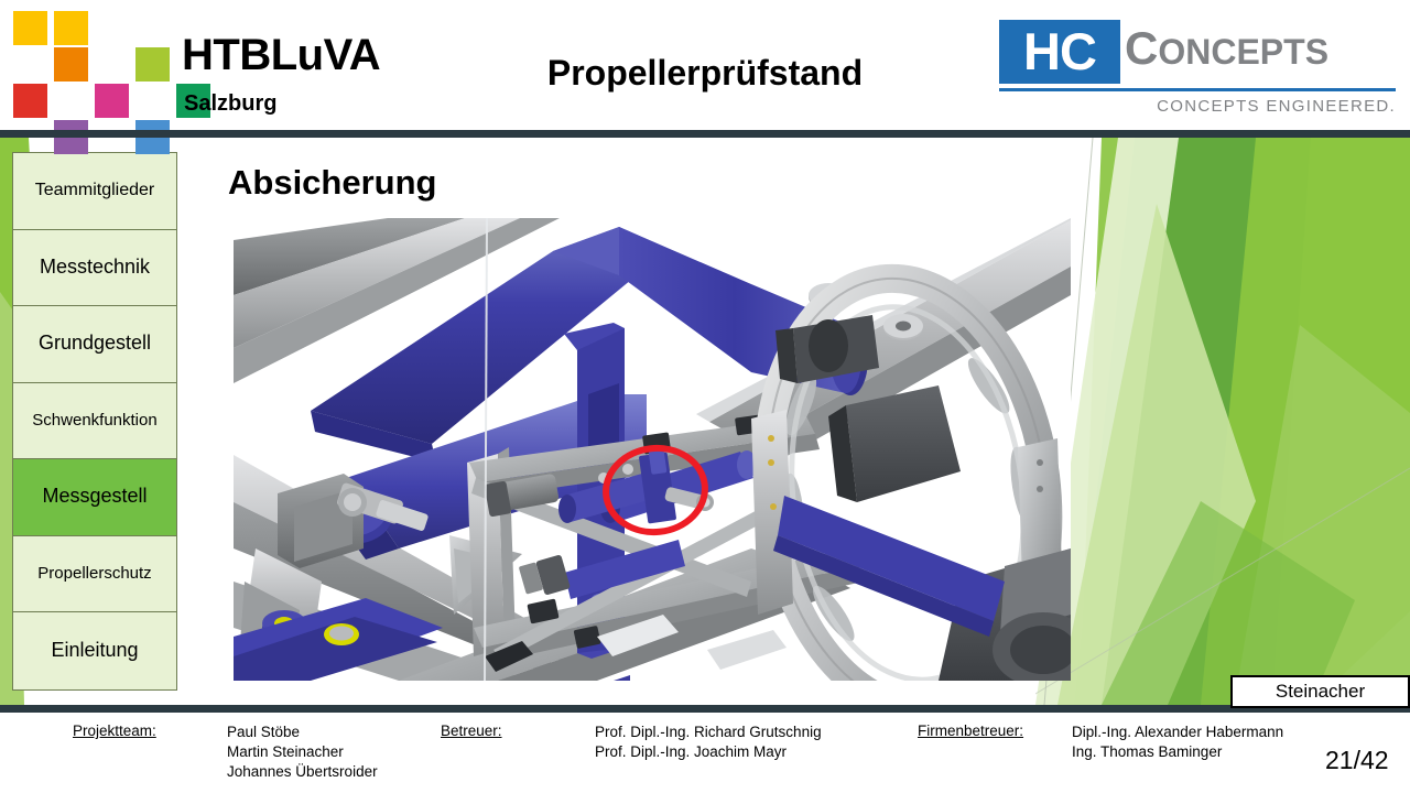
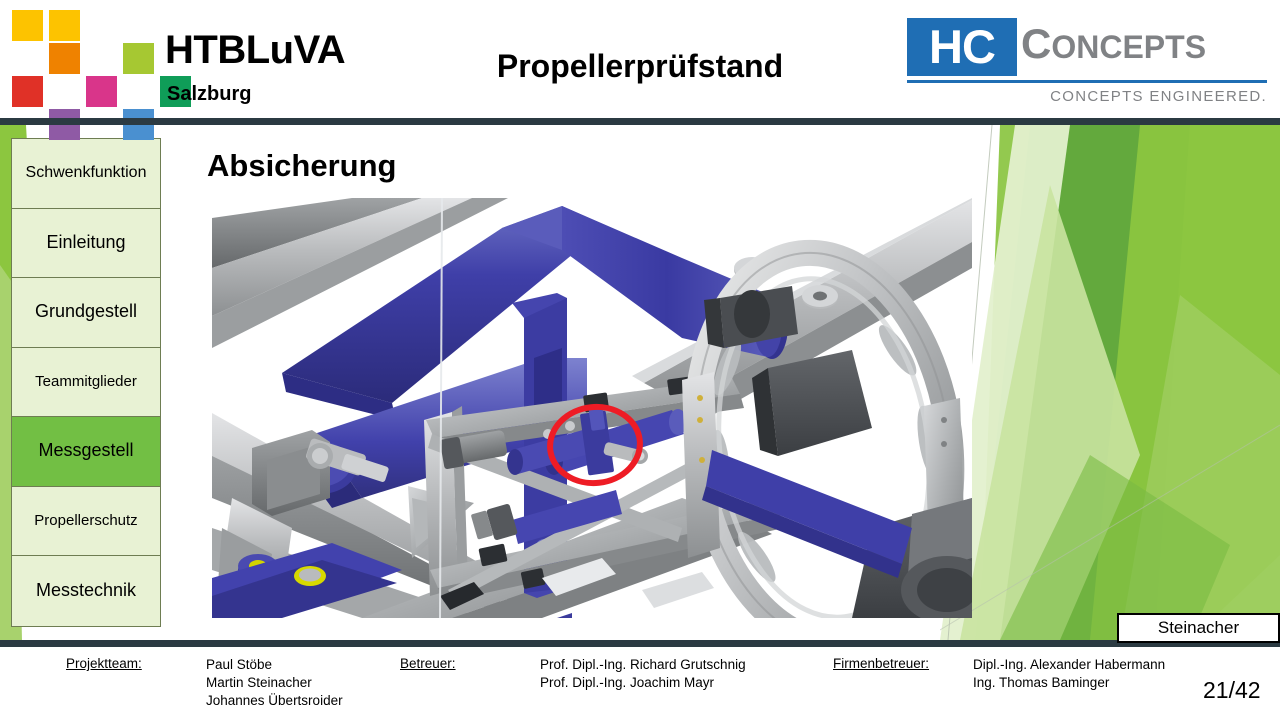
  HTBLuVA
  Salzburg
  Propellerprüfstand
  HC
  CONCEPTS
  CONCEPTS ENGINEERED.
- Teammitglieder
+ Schwenkfunktion
- Messtechnik
+ Einleitung
  Grundgestell
- Schwenkfunktion
+ Teammitglieder
  Messgestell
  Propellerschutz
- Einleitung
+ Messtechnik
  Absicherung
  Steinacher
  Projektteam:
  Paul Stöbe
  Martin Steinacher
  Johannes Übertsroider
  Betreuer:
  Prof. Dipl.-Ing. Richard Grutschnig
  Prof. Dipl.-Ing. Joachim Mayr
  Firmenbetreuer:
  Dipl.-Ing. Alexander Habermann
  Ing. Thomas Baminger
  21/42
